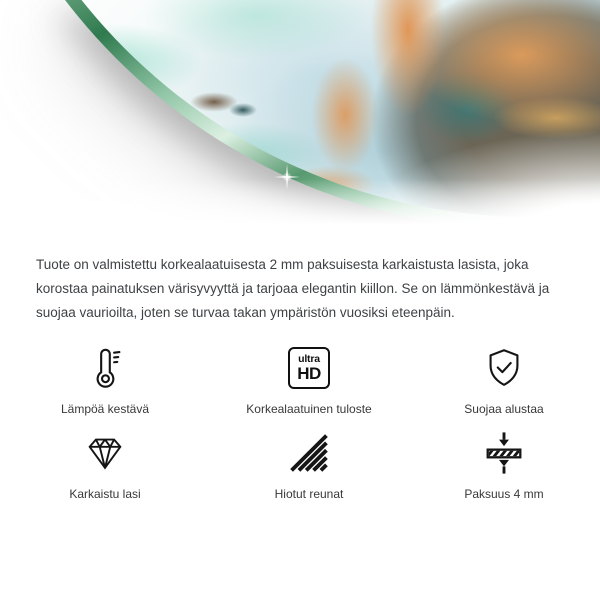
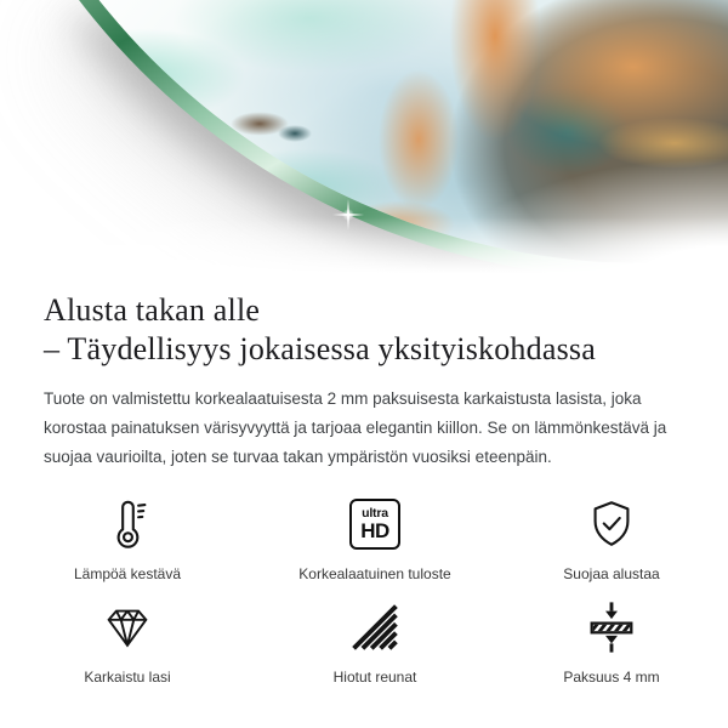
+ Alusta takan alle
+ – Täydellisyys jokaisessa yksityiskohdassa
  Tuote on valmistettu korkealaatuisesta 2 mm paksuisesta karkaistusta lasista, joka korostaa painatuksen värisyvyyttä ja tarjoaa elegantin kiillon. Se on lämmönkestävä ja suojaa vaurioilta, joten se turvaa takan ympäristön vuosiksi eteenpäin.
  Lämpöä kestävä
  ultra
  HD
  Korkealaatuinen tuloste
  Suojaa alustaa
  Karkaistu lasi
  Hiotut reunat
  Paksuus 4 mm
